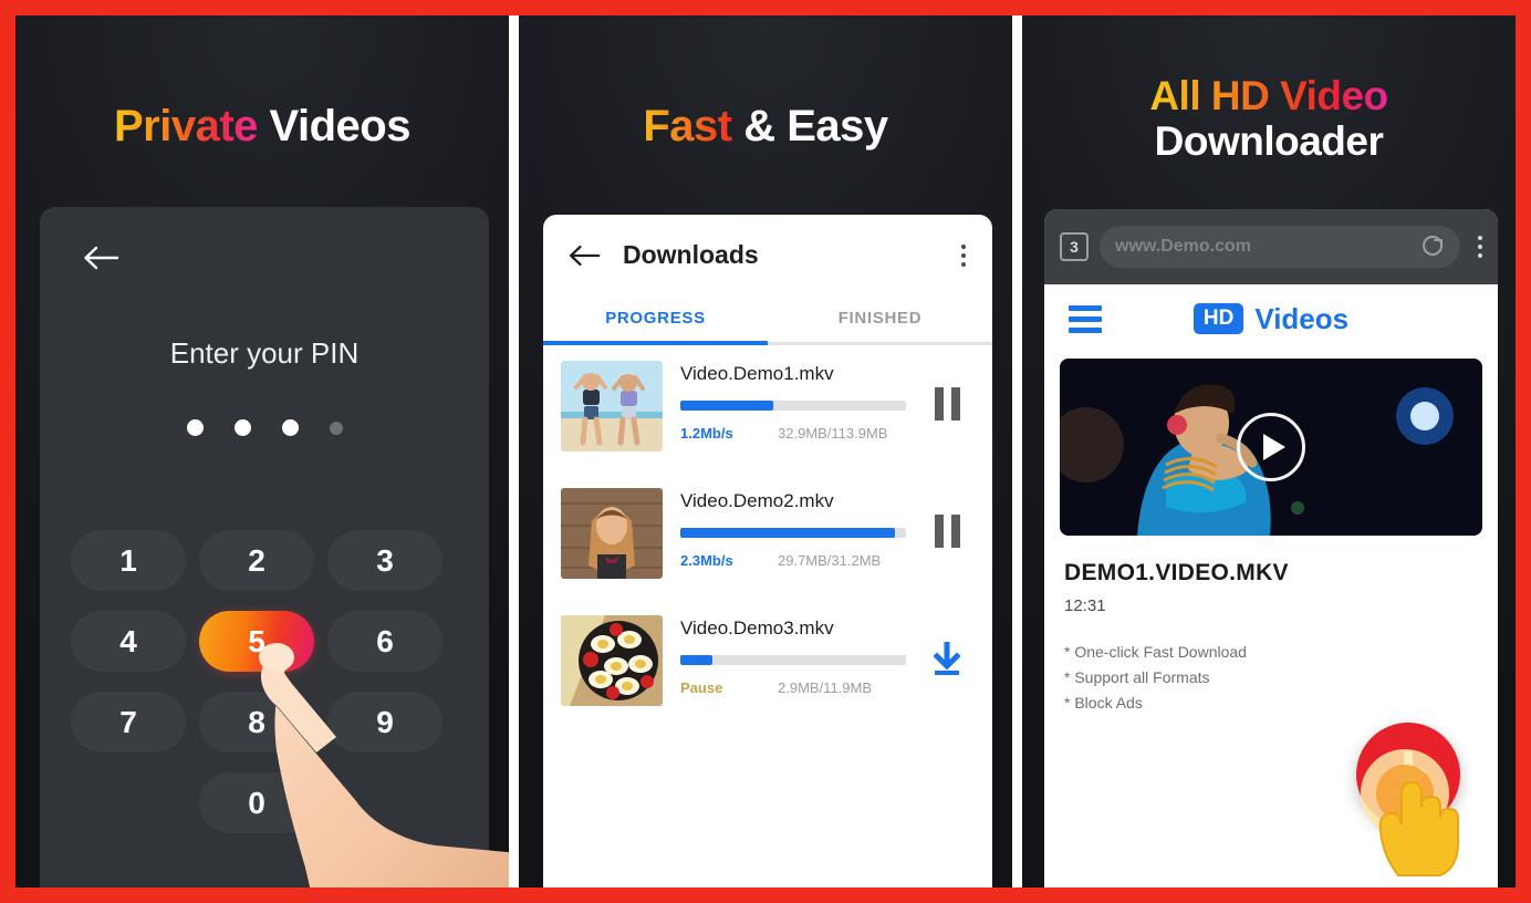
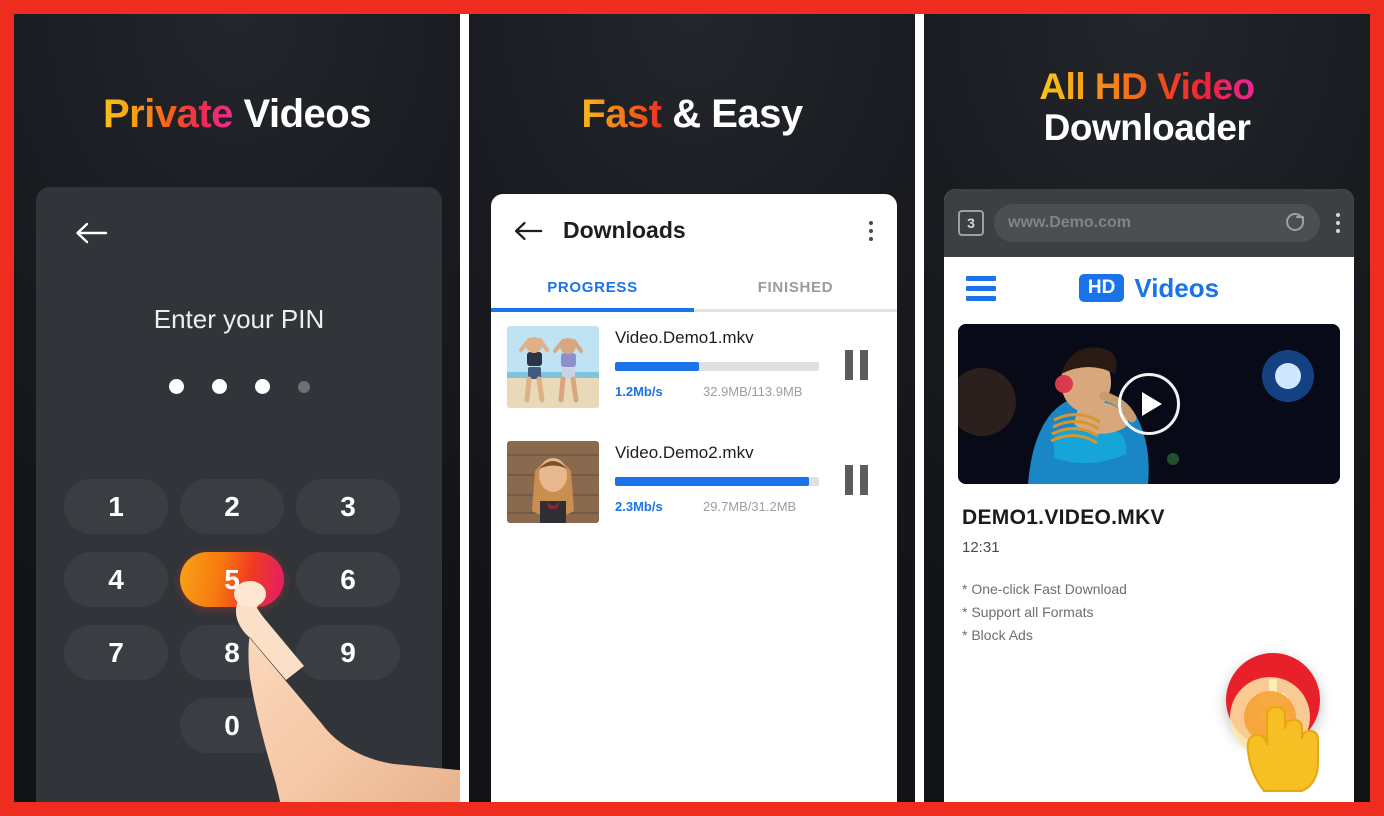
  Private Videos
  Enter your PIN
  1
  2
  3
  4
  5
  6
  7
  8
  9
  0
  Fast & Easy
  Downloads
  PROGRESS
  FINISHED
  Video.Demo1.mkv
  1.2Mb/s
  32.9MB/113.9MB
  Video.Demo2.mkv
  2.3Mb/s
  29.7MB/31.2MB
- Video.Demo3.mkv
- Pause
- 2.9MB/11.9MB
  All HD Video
  Downloader
  3
  www.Demo.com
  HD
  Videos
  DEMO1.VIDEO.MKV
  12:31
  * One-click Fast Download
  * Support all Formats
  * Block Ads
